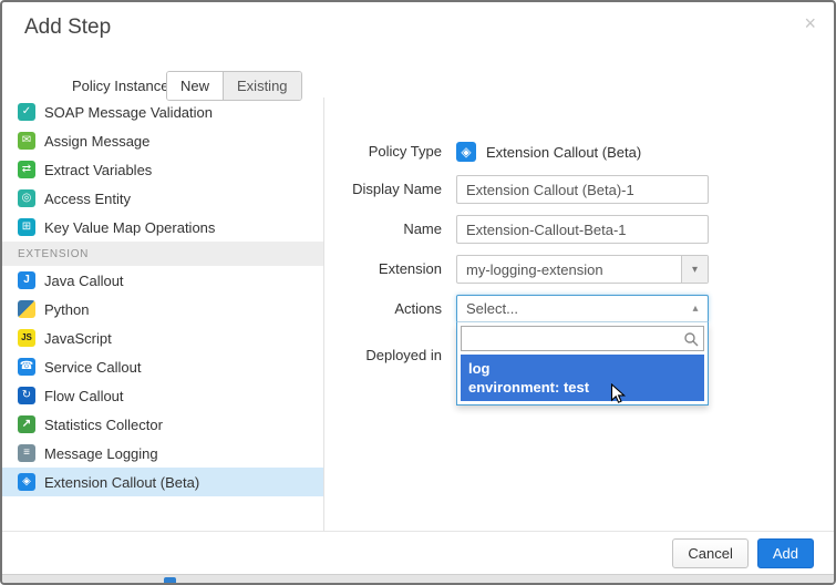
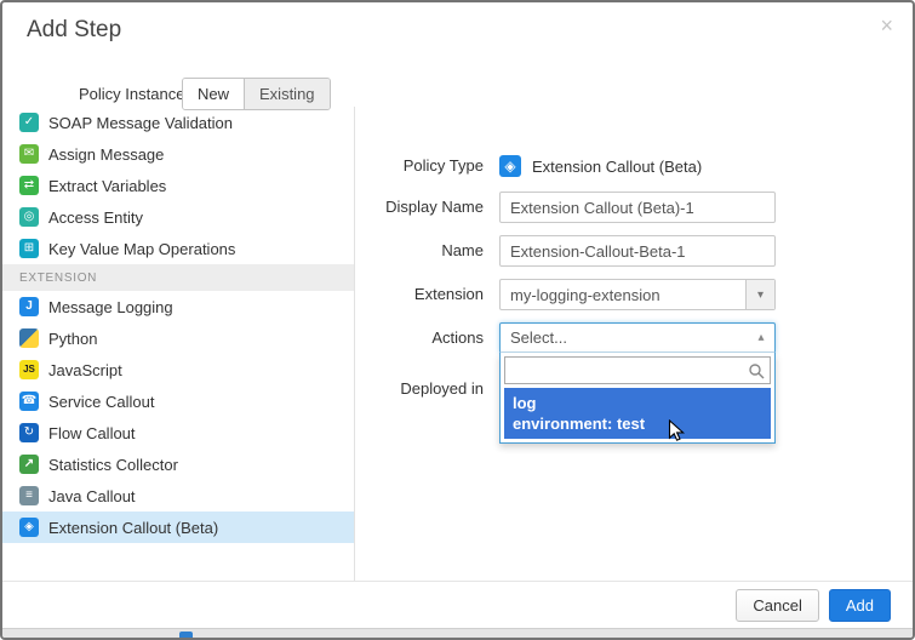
  Add Step
  ×
  Policy Instance
  New
  Existing
  ✓
  SOAP Message Validation
  ✉
  Assign Message
  ⇄
  Extract Variables
  ◎
  Access Entity
  ⊞
  Key Value Map Operations
  EXTENSION
  J
- Java Callout
+ Message Logging
  Python
  JS
  JavaScript
  ☎
  Service Callout
  ↻
  Flow Callout
  ↗
  Statistics Collector
  ≡
- Message Logging
+ Java Callout
  ◈
  Extension Callout (Beta)
  Policy Type
  ◈
  Extension Callout (Beta)
  Display Name
  Extension Callout (Beta)-1
  Name
  Extension-Callout-Beta-1
  Extension
  my-logging-extension
  ▾
  Actions
  Select...
  ▴
  Deployed in
  log
  environment: test
  Cancel
  Add
